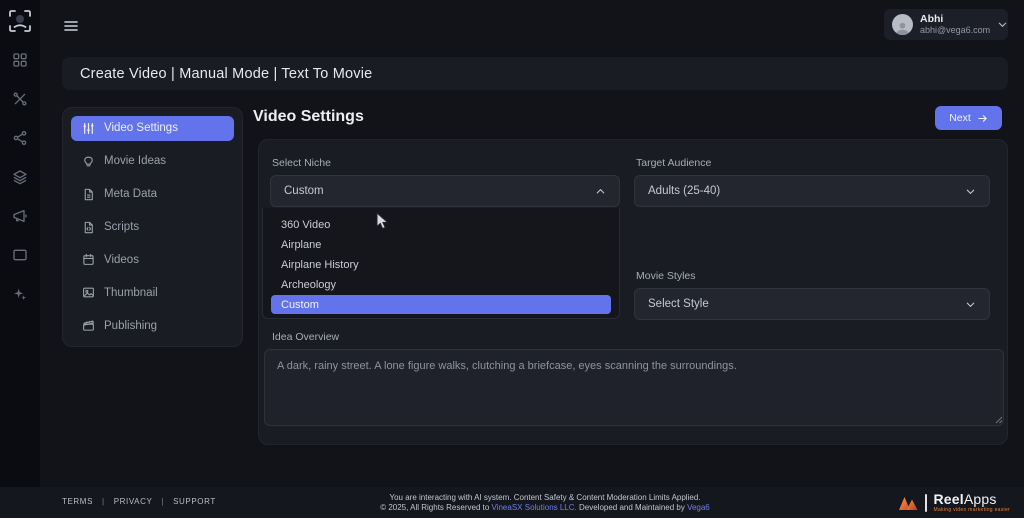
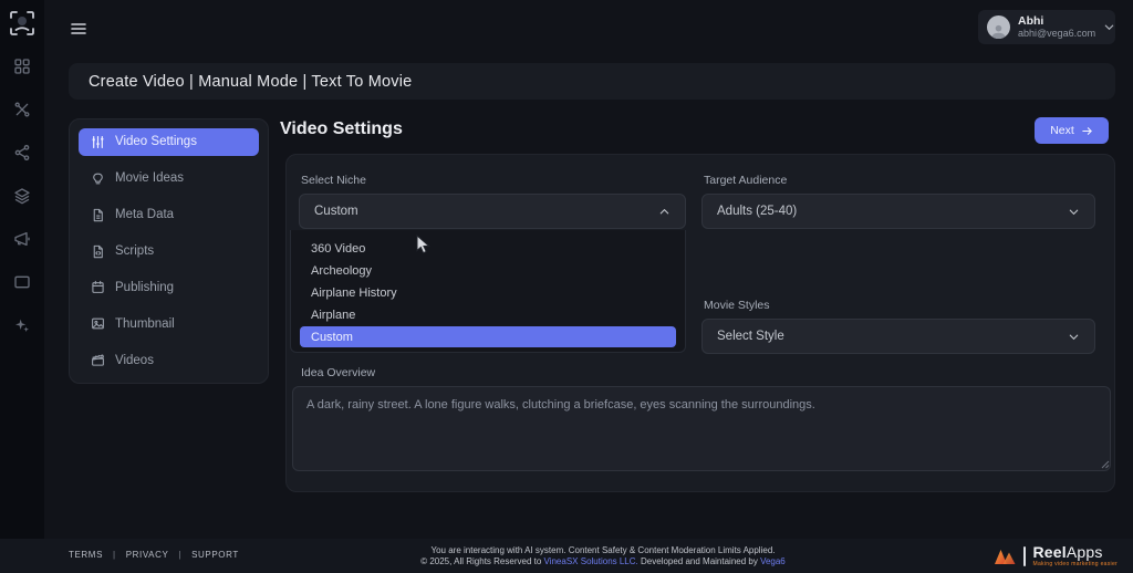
  Abhi
  abhi@vega6.com
  Create Video | Manual Mode | Text To Movie
  Video Settings
  Movie Ideas
  Meta Data
  Scripts
- Videos
+ Publishing
  Thumbnail
- Publishing
+ Videos
  Video Settings
  Next
  Select Niche
  Custom
  360 Video
- Airplane
+ Archeology
  Airplane History
- Archeology
+ Airplane
  Custom
  Target Audience
  Adults (25-40)
  Movie Styles
  Select Style
  Idea Overview
  A dark, rainy street. A lone figure walks, clutching a briefcase, eyes scanning the surroundings.
  TERMS
  |
  PRIVACY
  |
  SUPPORT
  You are interacting with AI system. Content Safety & Content Moderation Limits Applied.
  © 2025, All Rights Reserved to VineaSX Solutions LLC. Developed and Maintained by Vega6
  ReelApps
